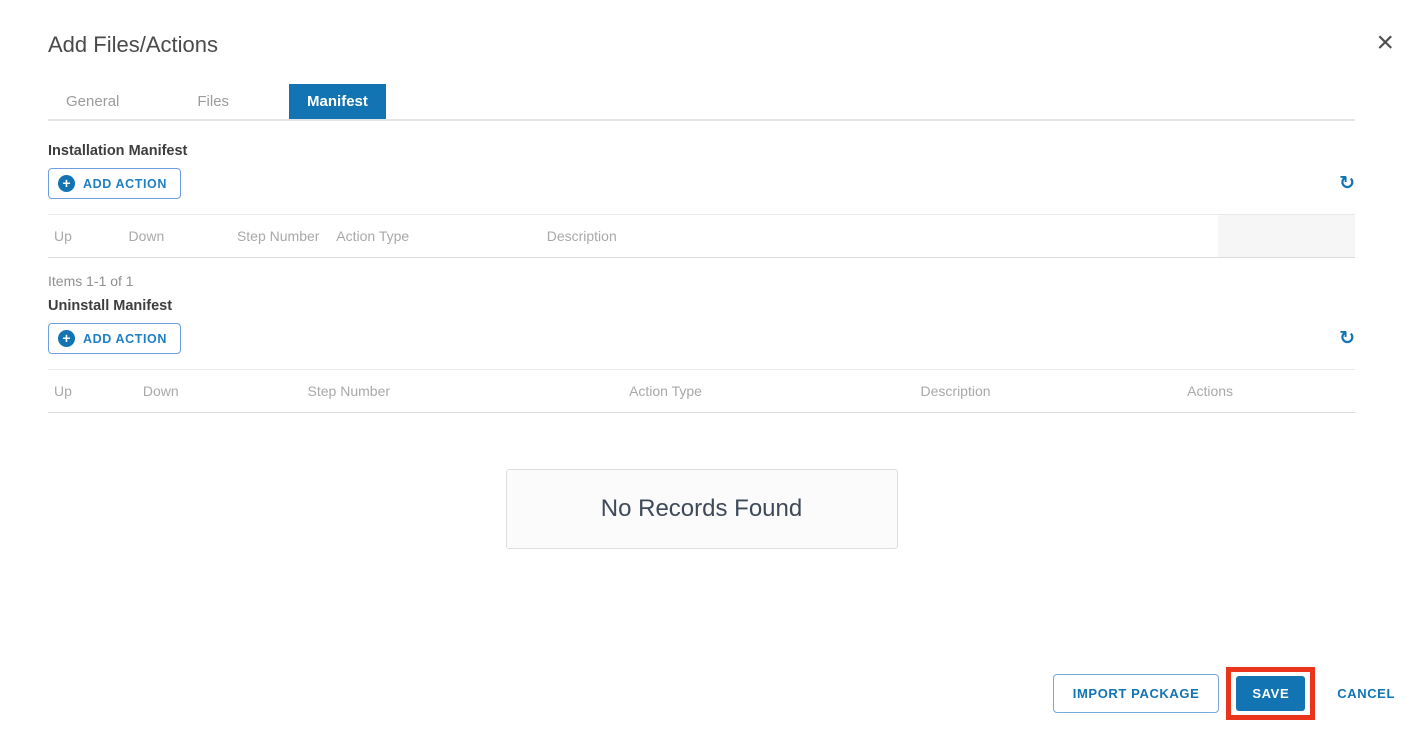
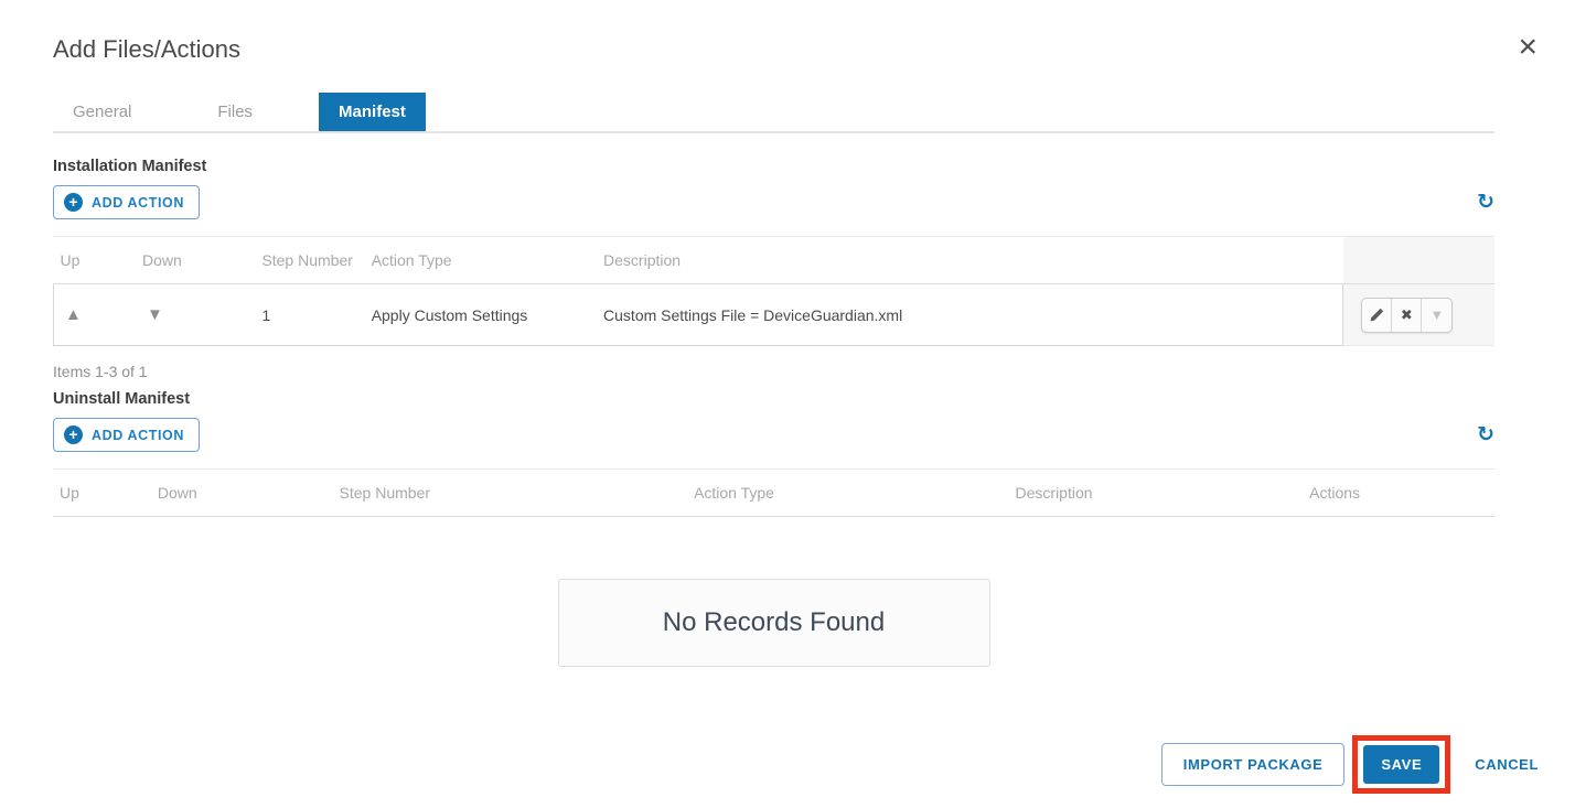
  Add Files/Actions
  ×
  General
  Files
  Manifest
  Installation Manifest
  +
  ADD ACTION
  ↻
  Up	Down	Step Number	Action Type	Description
+ ▲	▼	1	Apply Custom Settings	Custom Settings File = DeviceGuardian.xml	✖ ▼
- Items 1-1 of 1
+ Items 1-3 of 1
  Uninstall Manifest
  +
  ADD ACTION
  ↻
  Up	Down	Step Number	Action Type	Description	Actions
  No Records Found
  IMPORT PACKAGE
  SAVE
  CANCEL
